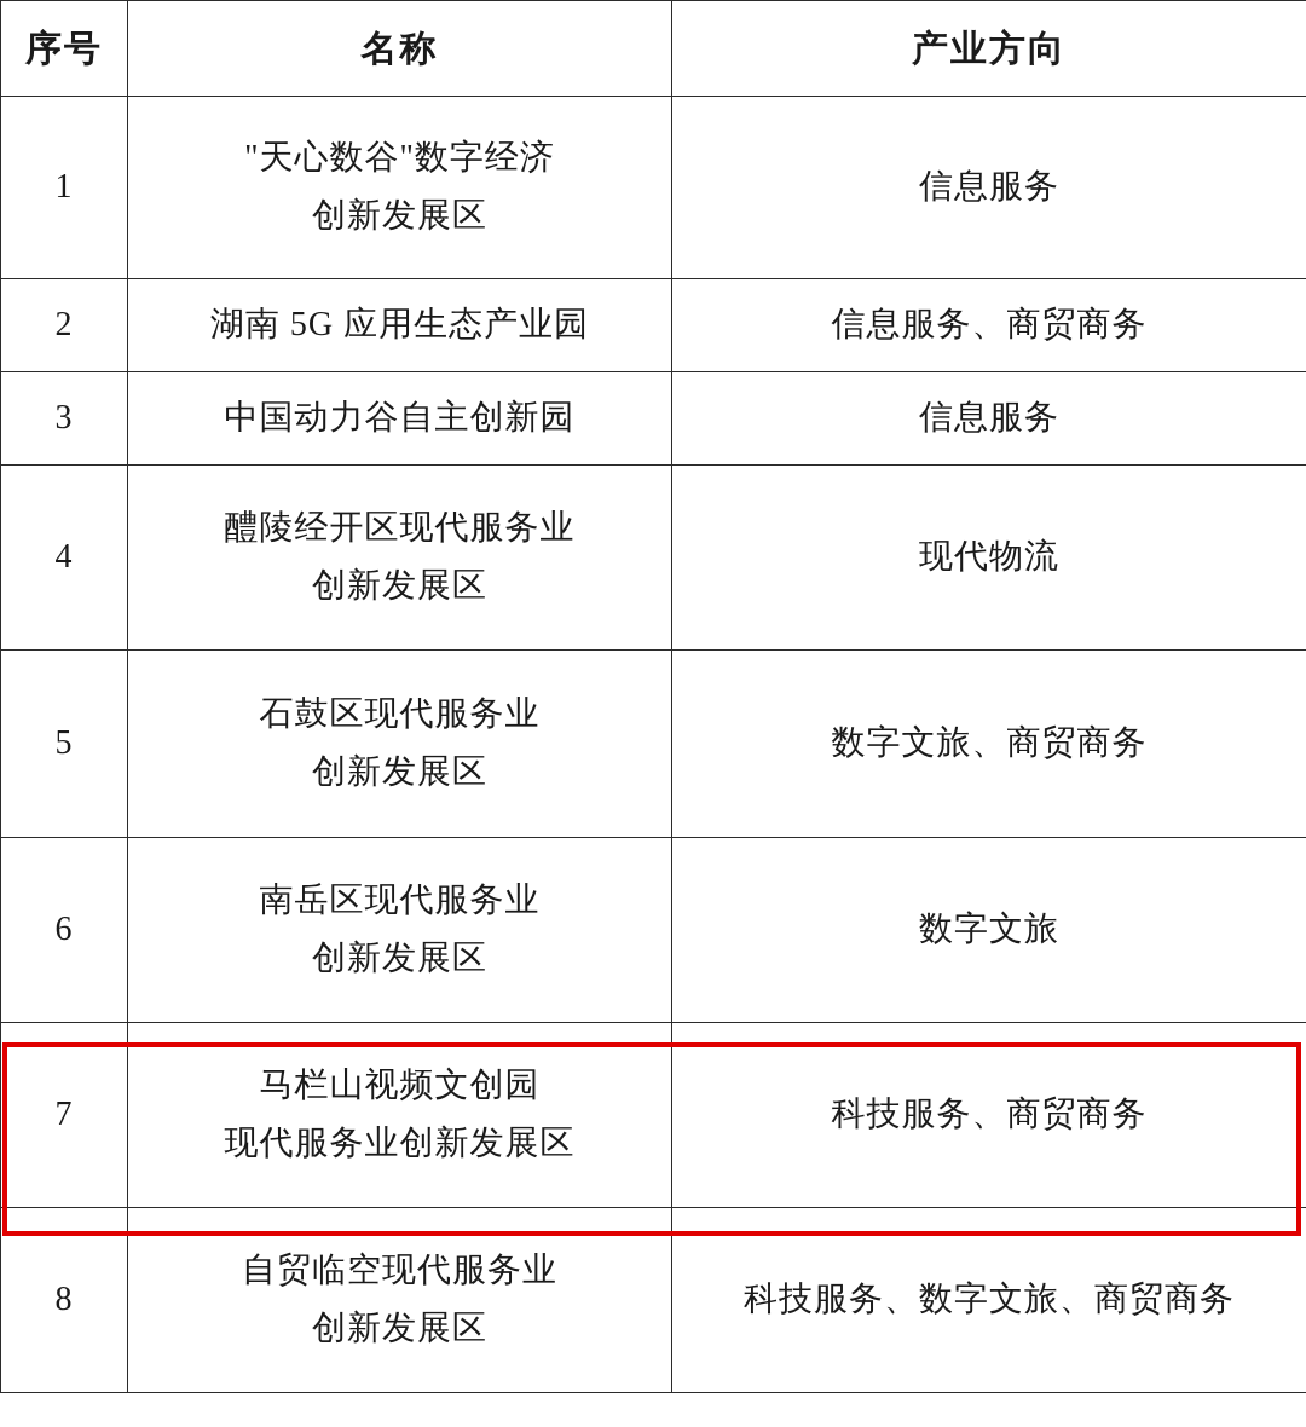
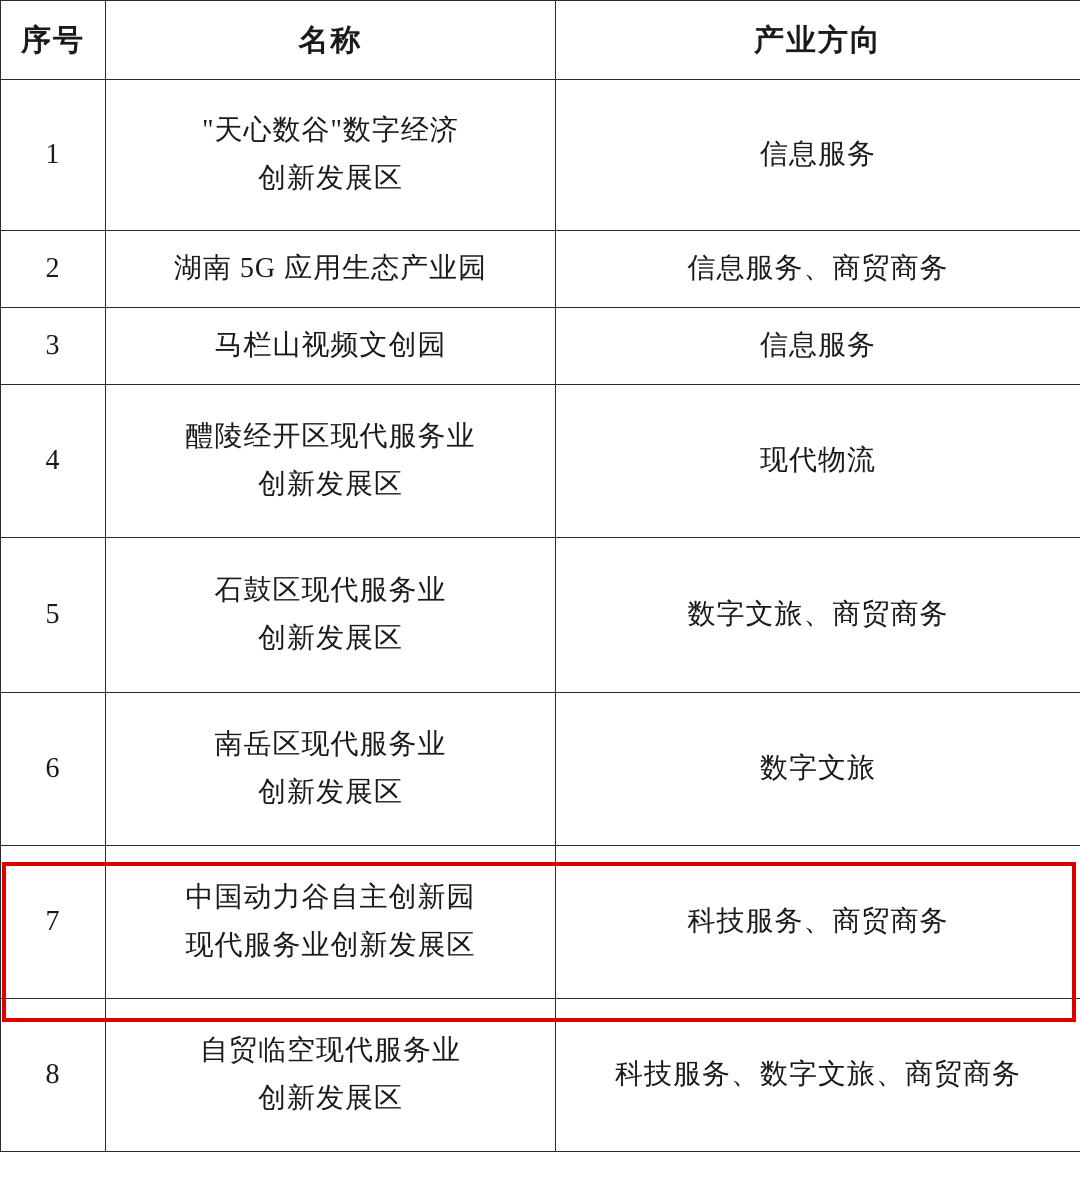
  序号	名称	产业方向
  1	"天心数谷"数字经济 创新发展区	信息服务
  2	湖南 5G 应用生态产业园	信息服务、商贸商务
- 3	中国动力谷自主创新园	信息服务
+ 3	马栏山视频文创园	信息服务
  4	醴陵经开区现代服务业 创新发展区	现代物流
  5	石鼓区现代服务业 创新发展区	数字文旅、商贸商务
  6	南岳区现代服务业 创新发展区	数字文旅
- 7	马栏山视频文创园 现代服务业创新发展区	科技服务、商贸商务
+ 7	中国动力谷自主创新园 现代服务业创新发展区	科技服务、商贸商务
  8	自贸临空现代服务业 创新发展区	科技服务、数字文旅、商贸商务
